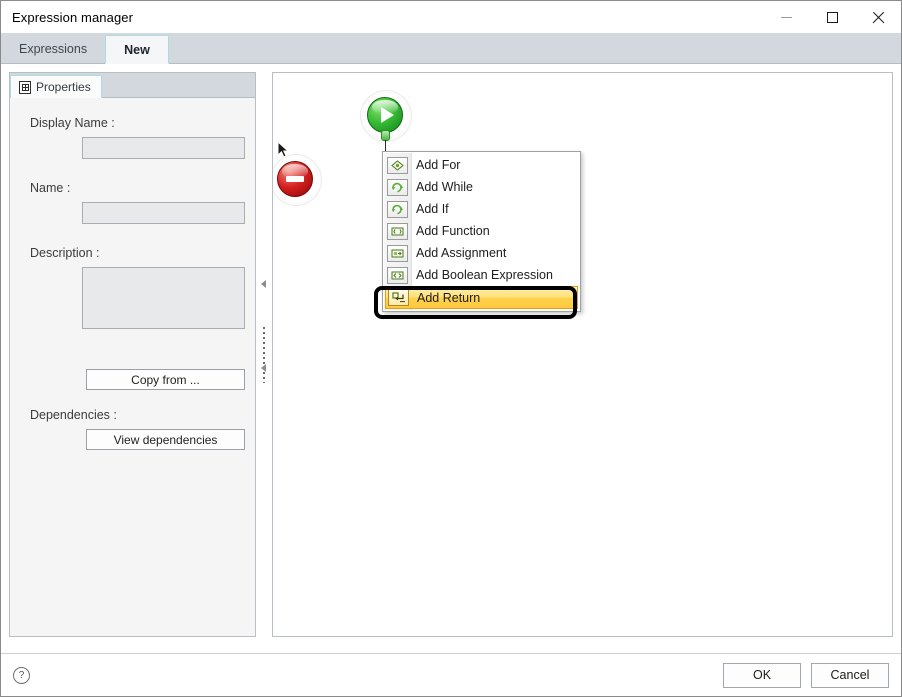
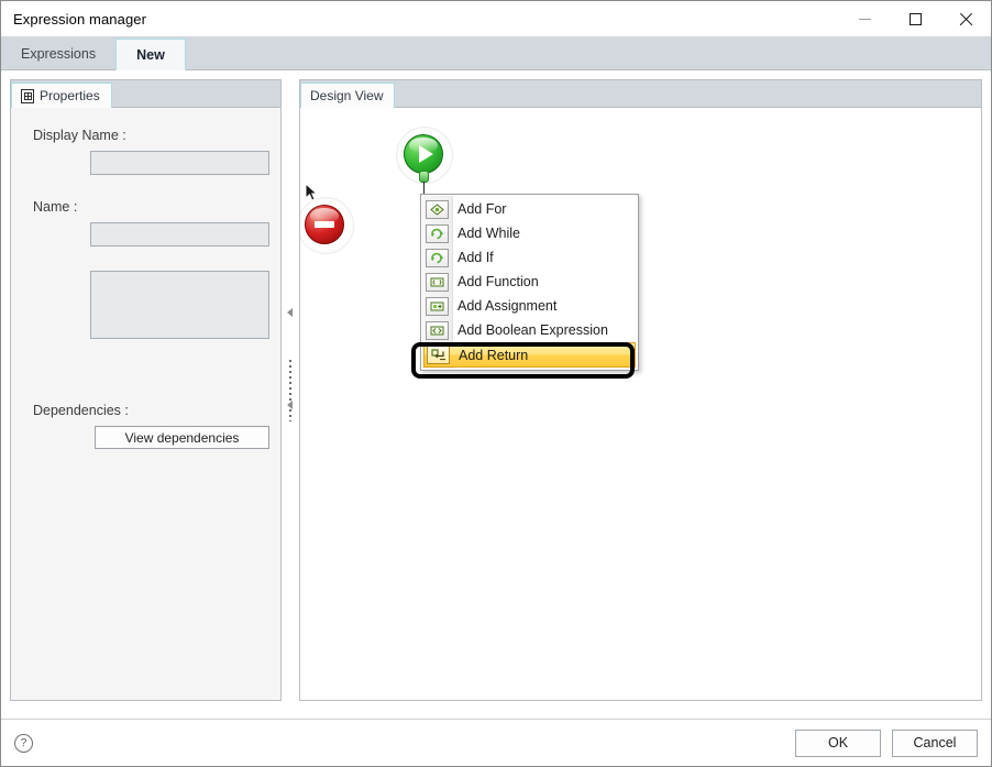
  Expression manager
  Expressions
  New
  Properties
  Display Name :
  Name :
- Description :
- Copy from ...
  Dependencies :
  View dependencies
+ Design View
  Add For
  Add While
  Add If
  Add Function
  Add Assignment
  Add Boolean Expression
  Add Return
  ?
  OK
  Cancel
